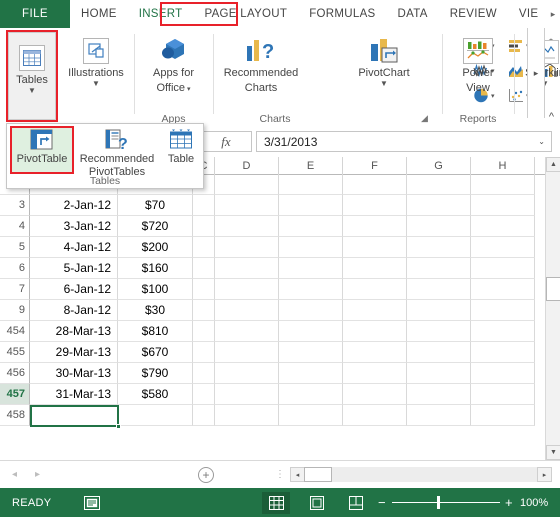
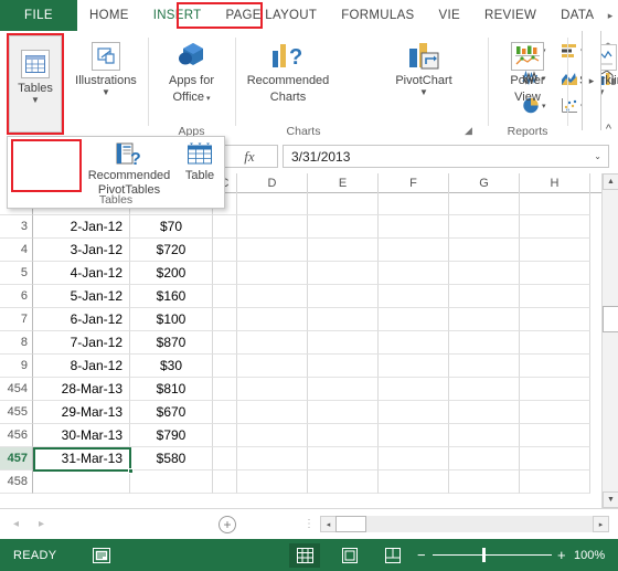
  FILE
  HOME
  INSERT
  PAGE LAYOUT
  FORMULAS
- DATA
+ VIE
  REVIEW
- VIE
+ DATA
  ▸
  Tables
  ▼
  Illustrations
  ▼
  Apps for
  Office
  Apps
  ?
  Recommended
  Charts
  PivotChart
  ▼
  Charts
  ◢
  Power
  View
  Reports
  ▸
  ^
  fx
  3/31/2013
  ⌄
- PivotTable
  ?
  Recommended
  PivotTables
  Table
  Tables
  D
  E
  F
  G
  H
  3
  2-Jan-12
  $70
  4
  3-Jan-12
  $720
  5
  4-Jan-12
  $200
  6
  5-Jan-12
  $160
  7
  6-Jan-12
  $100
+ 8
+ 7-Jan-12
+ $870
  9
  8-Jan-12
  $30
  454
  28-Mar-13
  $810
  455
  29-Mar-13
  $670
  456
  30-Mar-13
  $790
  457
  31-Mar-13
  $580
  458
  ◂
  ▸
  +
  ⋮
  READY
  −
  +
  100%
